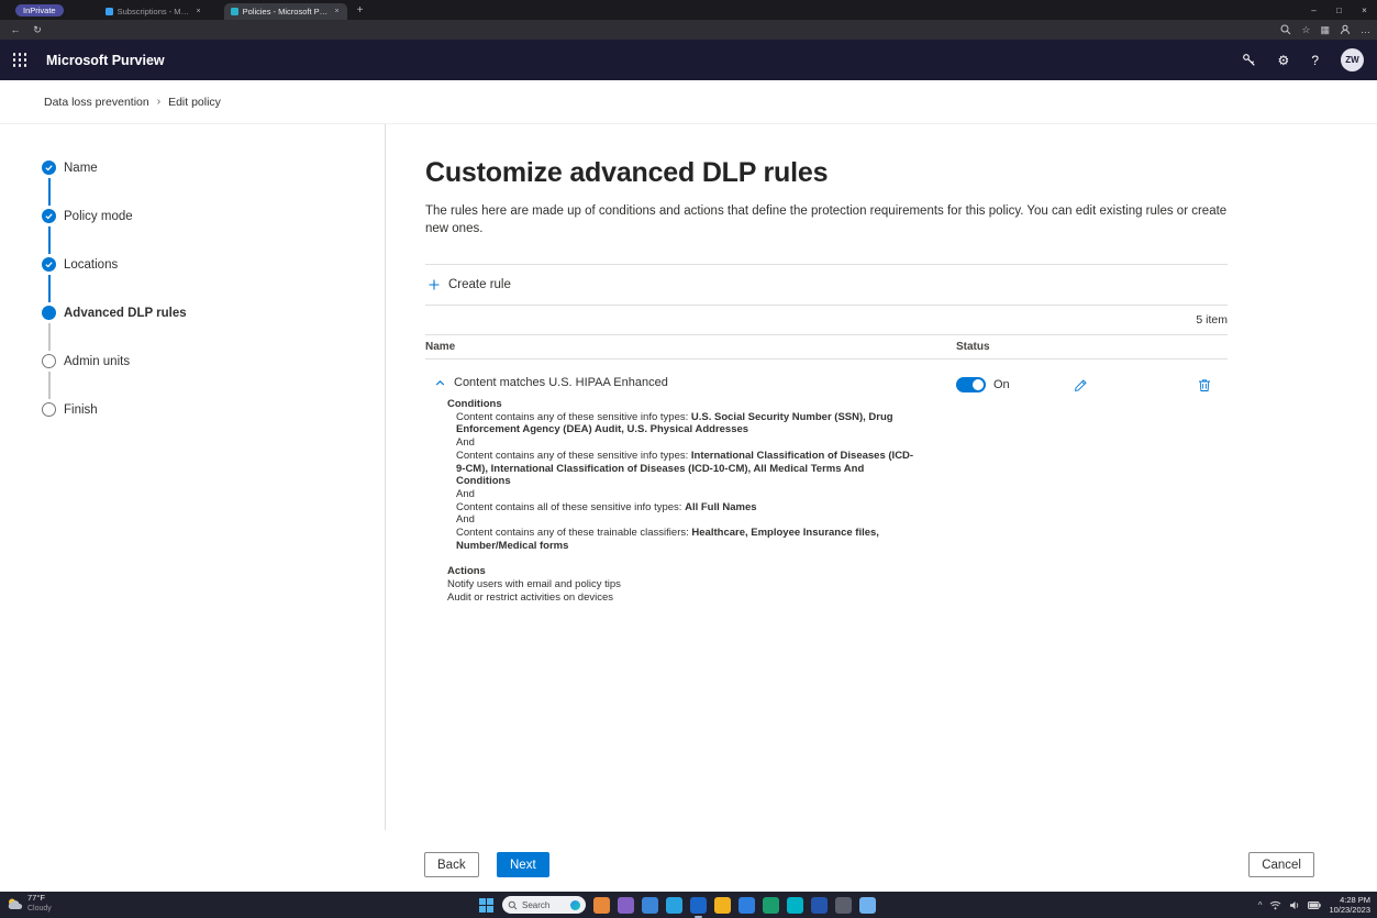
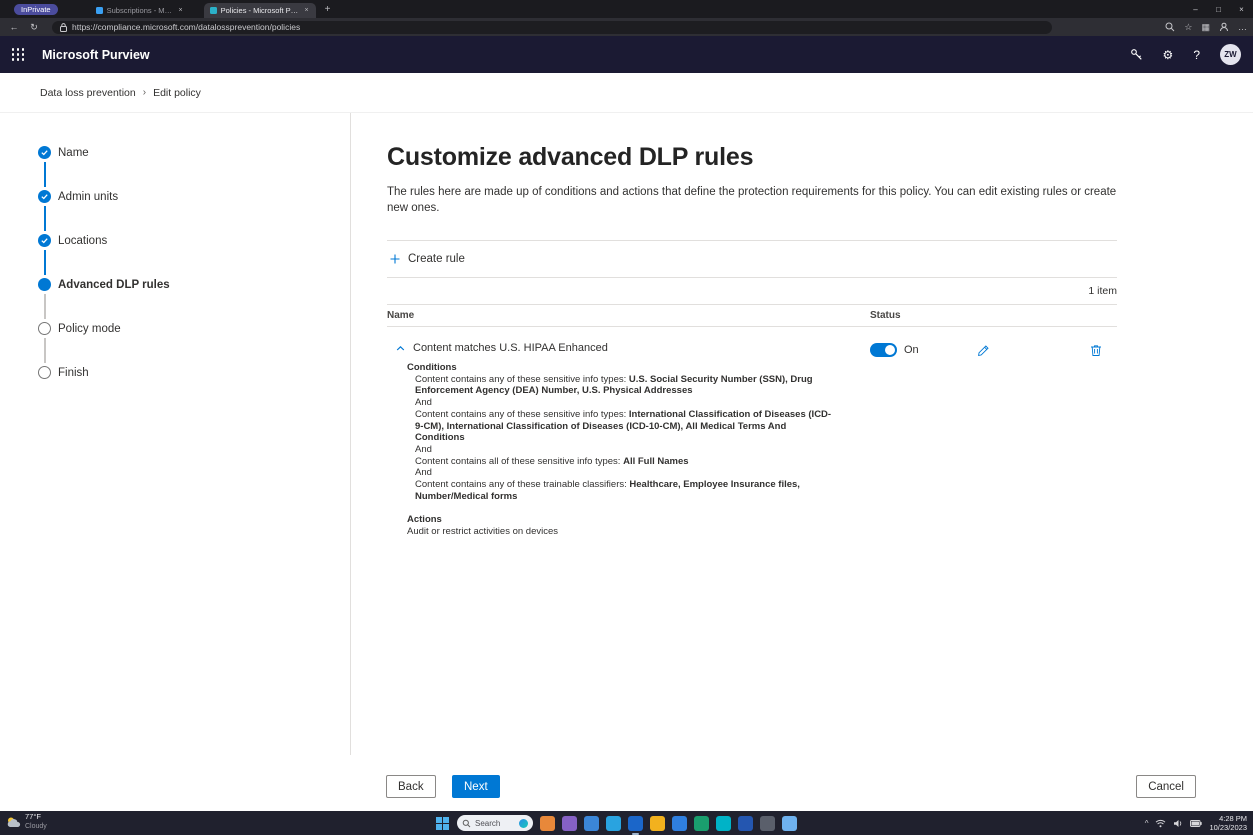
  InPrivate
  Policies - Microsoft Purv
  +
  –
  □
  ×
  ←
  ↻
+ https://compliance.microsoft.com/datalossprevention/policies
  ☆
  ▦
  …
  Microsoft Purview
  ⚙
  ?
  ZW
  Data loss prevention
  ›
  Edit policy
  Name
- Policy mode
+ Admin units
  Locations
  Advanced DLP rules
- Admin units
+ Policy mode
  Finish
  Customize advanced DLP rules
  The rules here are made up of conditions and actions that define the protection requirements for this policy. You can edit existing rules or create new ones.
  Create rule
- 5 item
+ 1 item
  Name
  Status
  Content matches U.S. HIPAA Enhanced
  Conditions
- Content contains any of these sensitive info types: U.S. Social Security Number (SSN), Drug Enforcement Agency (DEA) Audit, U.S. Physical Addresses
+ Content contains any of these sensitive info types: U.S. Social Security Number (SSN), Drug Enforcement Agency (DEA) Number, U.S. Physical Addresses
  And
  Content contains any of these sensitive info types: International Classification of Diseases (ICD-9-CM), International Classification of Diseases (ICD-10-CM), All Medical Terms And Conditions
  And
  Content contains all of these sensitive info types: All Full Names
  And
  Content contains any of these trainable classifiers: Healthcare, Employee Insurance files, Number/Medical forms
  Actions
- Notify users with email and policy tips
  Audit or restrict activities on devices
  On
  Back
  Next
  Cancel
  77°F
  Search
  ^
  4:28 PM
  10/23/2023
